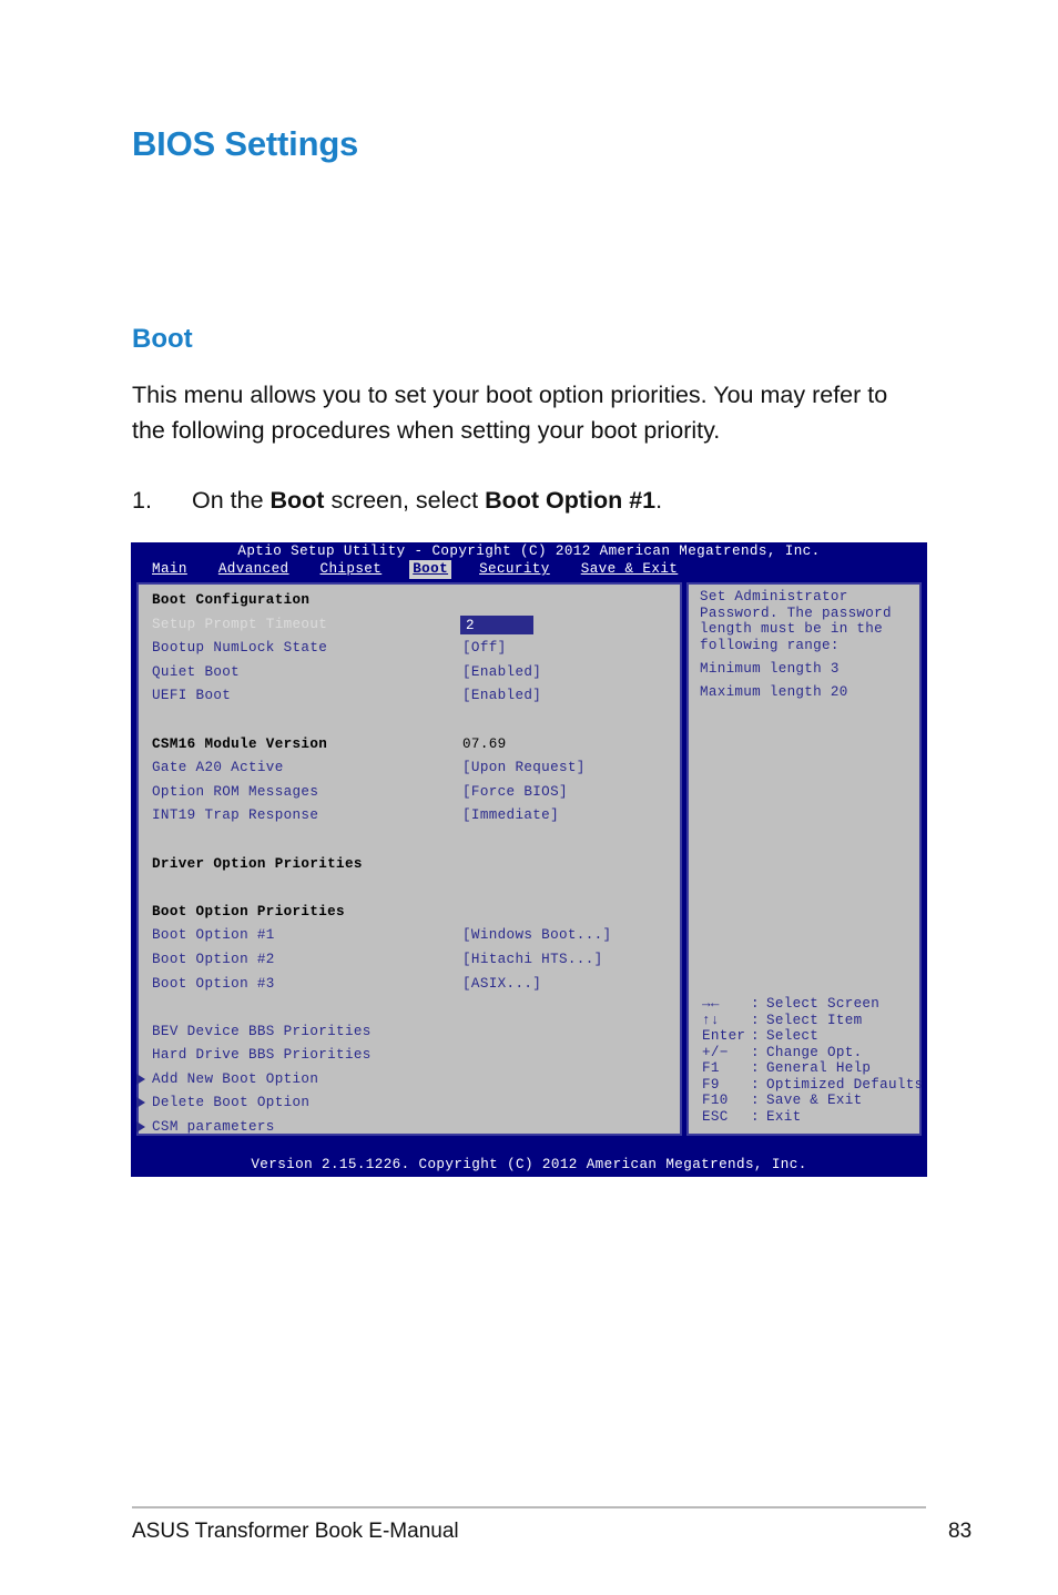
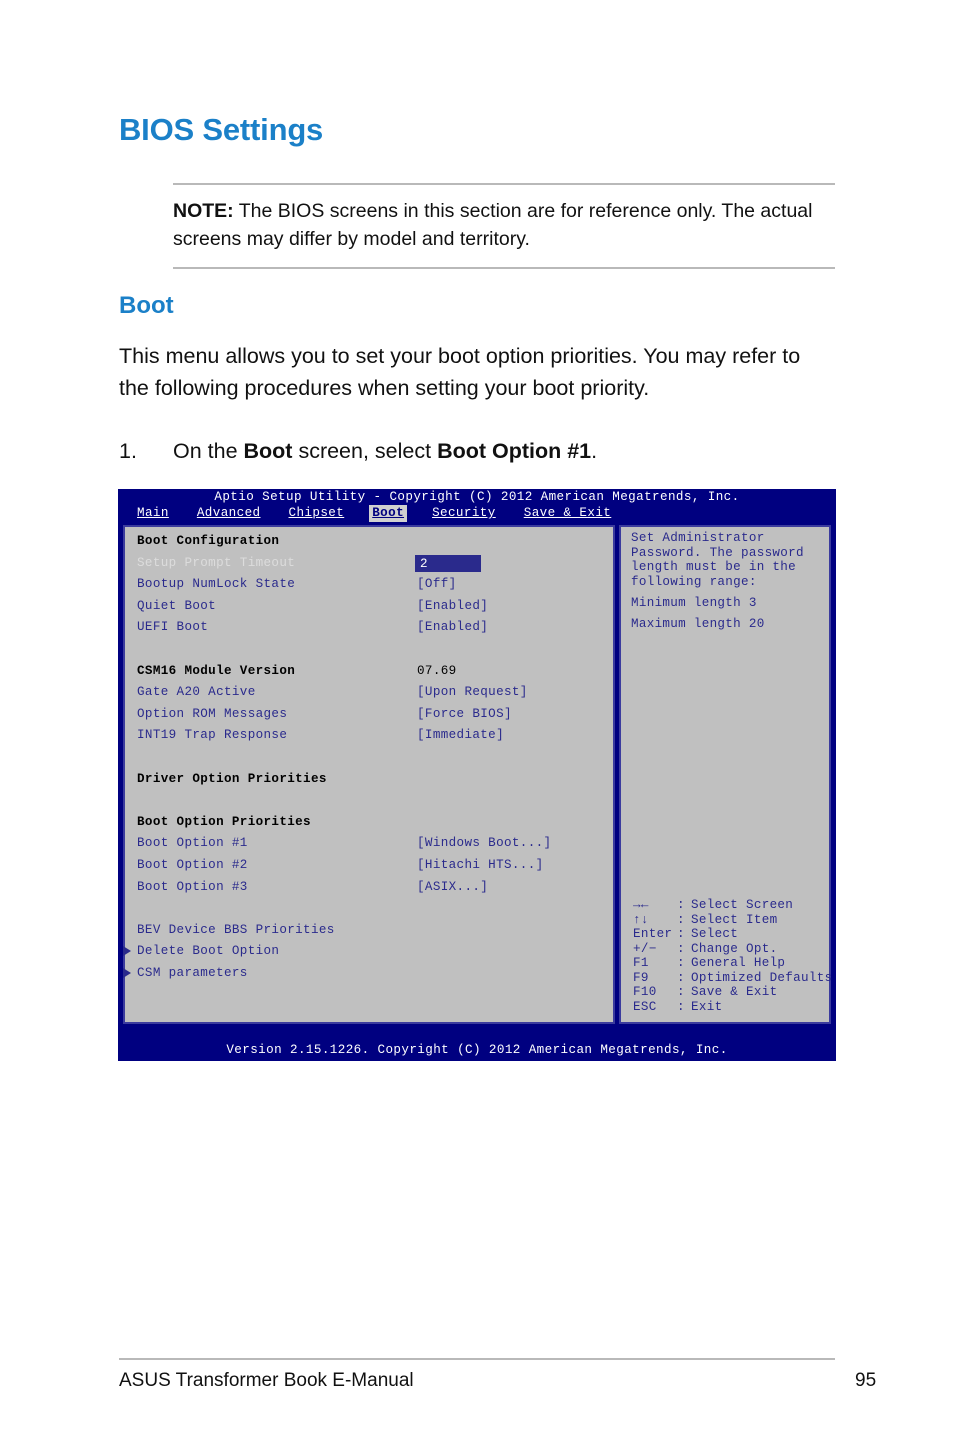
  BIOS Settings
+ NOTE: The BIOS screens in this section are for reference only. The actual screens may differ by model and territory.
  Boot
  This menu allows you to set your boot option priorities. You may refer to the following procedures when setting your boot priority.
  1.
  On the Boot screen, select Boot Option #1.
  Aptio Setup Utility - Copyright (C) 2012 American Megatrends, Inc.
  Main
  Advanced
  Chipset
  Boot
  Security
  Save & Exit
  Boot Configuration
  Setup Prompt Timeout
  2
  Bootup NumLock State
  [Off]
  Quiet Boot
  [Enabled]
  UEFI Boot
  [Enabled]
  CSM16 Module Version
  07.69
  Gate A20 Active
  [Upon Request]
  Option ROM Messages
  [Force BIOS]
  INT19 Trap Response
  [Immediate]
  Driver Option Priorities
  Boot Option Priorities
  Boot Option #1
  [Windows Boot...]
  Boot Option #2
  [Hitachi HTS...]
  Boot Option #3
  [ASIX...]
  BEV Device BBS Priorities
- Hard Drive BBS Priorities
- Add New Boot Option
  Delete Boot Option
  CSM parameters
  Set Administrator
  Password. The password
  length must be in the
  following range:
  Minimum length 3
  Maximum length 20
  →←
  :
  Select Screen
  ↑↓
  :
  Select Item
  Enter
  :
  Select
  +/−
  :
  Change Opt.
  F1
  :
  General Help
  F9
  :
  Optimized Defaults
  F10
  :
  Save & Exit
  ESC
  :
  Exit
  Version 2.15.1226. Copyright (C) 2012 American Megatrends, Inc.
  ASUS Transformer Book E-Manual
- 83
+ 95
